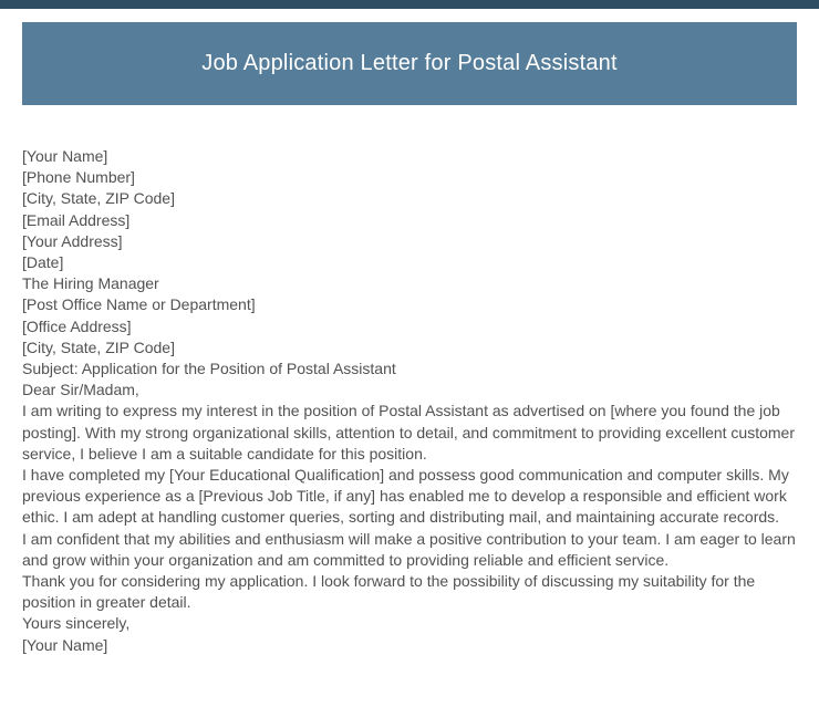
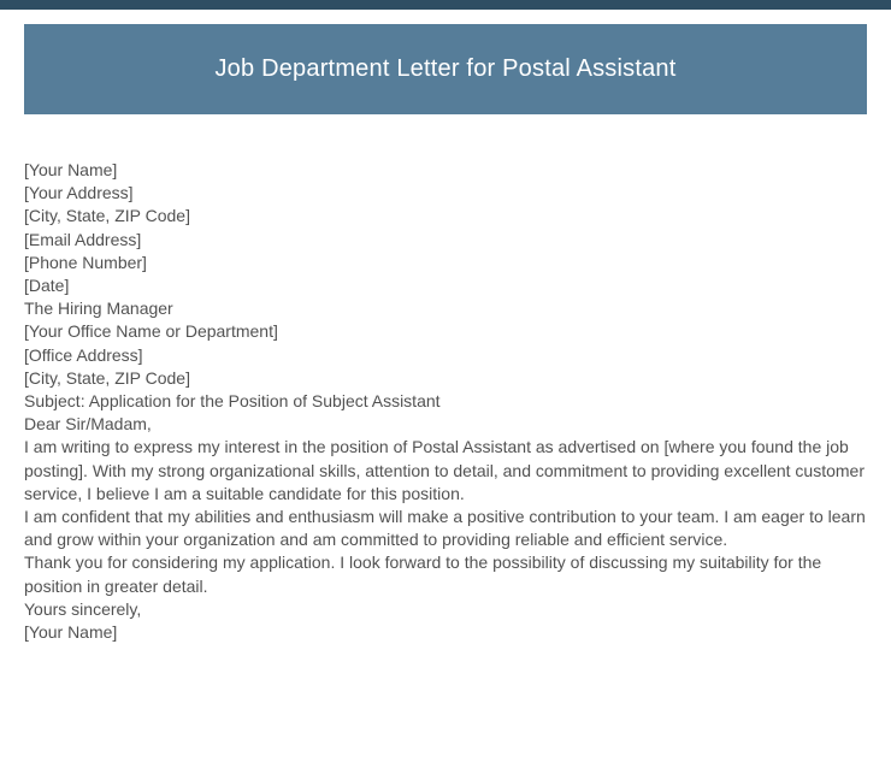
- Job Application Letter for Postal Assistant
+ Job Department Letter for Postal Assistant
  [Your Name]
- [Phone Number]
+ [Your Address]
  [City, State, ZIP Code]
  [Email Address]
- [Your Address]
+ [Phone Number]
  [Date]
  The Hiring Manager
- [Post Office Name or Department]
+ [Your Office Name or Department]
  [Office Address]
  [City, State, ZIP Code]
- Subject: Application for the Position of Postal Assistant
+ Subject: Application for the Position of Subject Assistant
  Dear Sir/Madam,
  I am writing to express my interest in the position of Postal Assistant as advertised on [where you found the job posting]. With my strong organizational skills, attention to detail, and commitment to providing excellent customer service, I believe I am a suitable candidate for this position.
- I have completed my [Your Educational Qualification] and possess good communication and computer skills. My previous experience as a [Previous Job Title, if any] has enabled me to develop a responsible and efficient work ethic. I am adept at handling customer queries, sorting and distributing mail, and maintaining accurate records.
  I am confident that my abilities and enthusiasm will make a positive contribution to your team. I am eager to learn and grow within your organization and am committed to providing reliable and efficient service.
  Thank you for considering my application. I look forward to the possibility of discussing my suitability for the position in greater detail.
  Yours sincerely,
  [Your Name]
